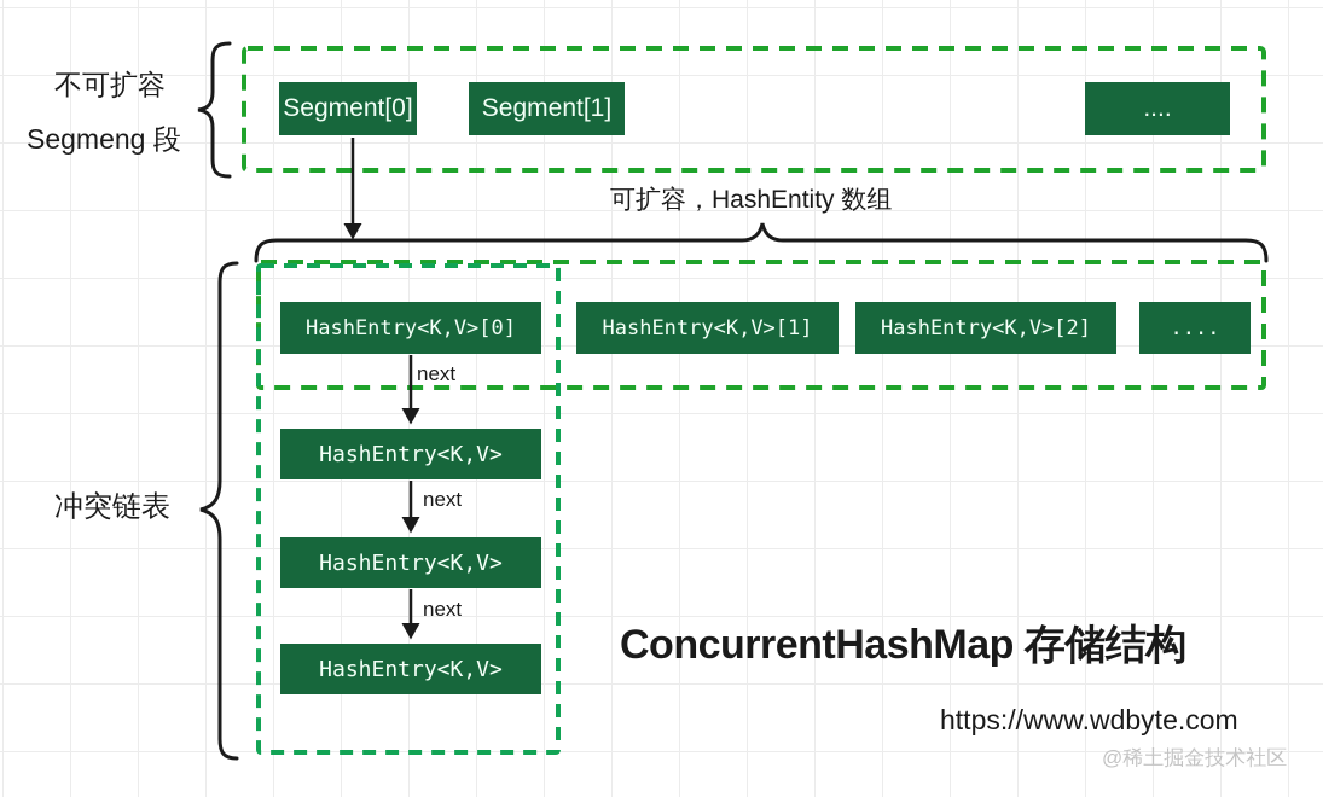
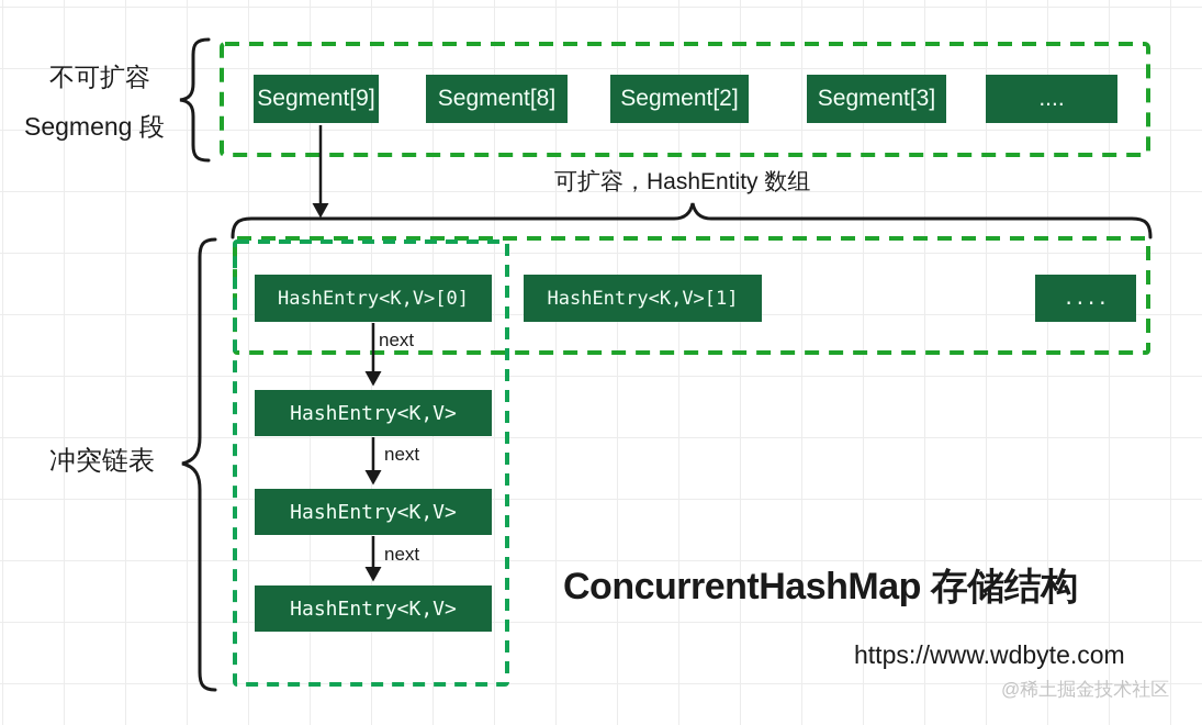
  不可扩容
  Segmeng 段
  冲突链表
- Segment[0]
+ Segment[9]
- Segment[1]
+ Segment[8]
+ Segment[2]
+ Segment[3]
  ....
  可扩容，HashEntity 数组
  HashEntry<K,V>[0]
  HashEntry<K,V>[1]
- HashEntry<K,V>[2]
  ....
  next
  next
  next
  HashEntry<K,V>
  HashEntry<K,V>
  HashEntry<K,V>
  ConcurrentHashMap 存储结构
  https://www.wdbyte.com
  @稀土掘金技术社区
